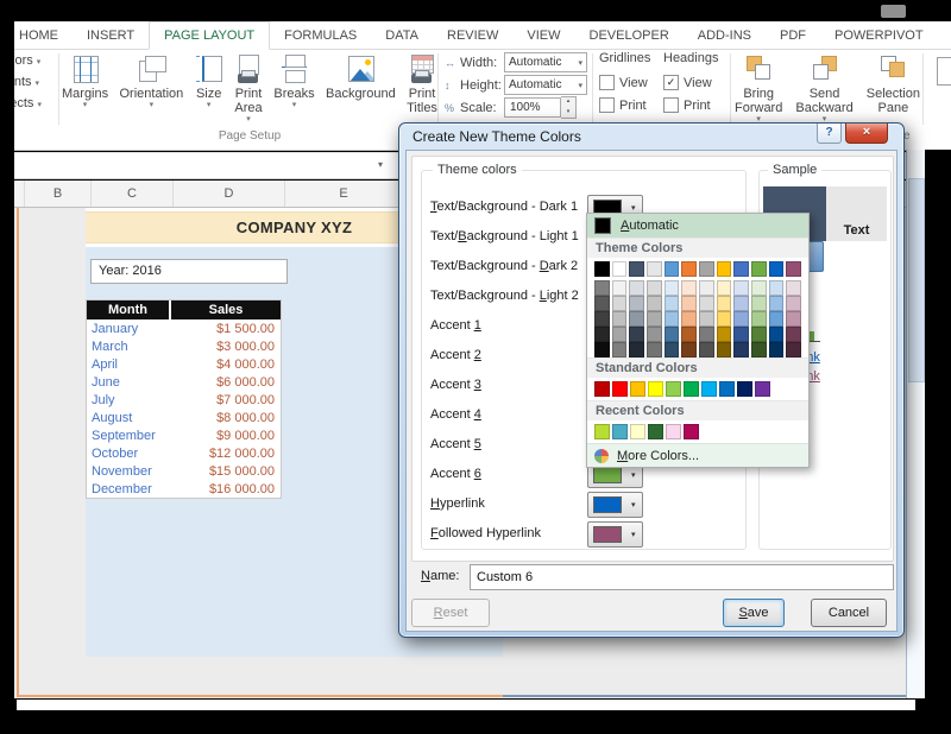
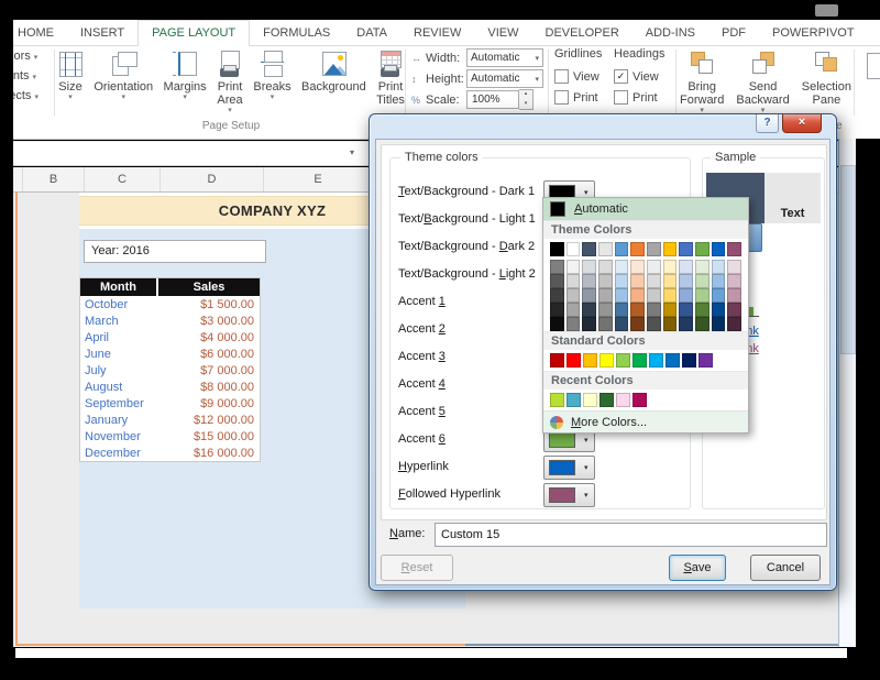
  HOME
  INSERT
  PAGE LAYOUT
  FORMULAS
  DATA
  REVIEW
  VIEW
  DEVELOPER
  ADD-INS
  PDF
  POWERPIVOT
- Margins
+ Size
  Orientation
- Size
+ Margins
  Print
  Area
  Breaks
  Background
  Print
  Titles
  ↔
  Width:
  Automatic
  ↕
  Height:
  Automatic
  %
  Scale:
  100%
  Gridlines
  View
  Print
  Headings
  ✓
  View
  Print
  Bring
  Forward
  Send
  Backward
  Selection
  Pane
  Page Setup
  ▾
  B
  C
  D
  E
  COMPANY XYZ
  Year: 2016
  Month
  Sales
- January
+ October
  $1 500.00
  March
  $3 000.00
  April
  $4 000.00
  June
  $6 000.00
  July
  $7 000.00
  August
  $8 000.00
  September
  $9 000.00
- October
+ January
  $12 000.00
  November
  $15 000.00
  December
  $16 000.00
- Create New Theme Colors
  ?
  ×
  Theme colors
  Text/Background - Dark 1
  Text/Background - Light 1
  Text/Background - Dark 2
  Text/Background - Light 2
  Accent 1
  Accent 2
  Accent 3
  Accent 4
  Accent 5
  Accent 6
  Hyperlink
  Followed Hyperlink
  Sample
  Text
  Name:
- Custom 6
+ Custom 15
  R
  eset
  S
  ave
  Cancel
  Automatic
  Theme Colors
  Standard Colors
  Recent Colors
  More Colors...
